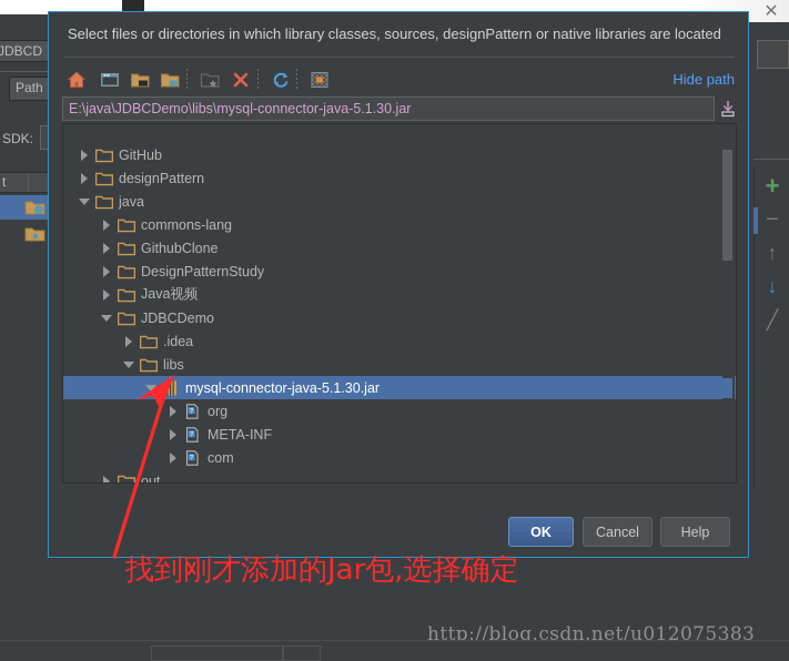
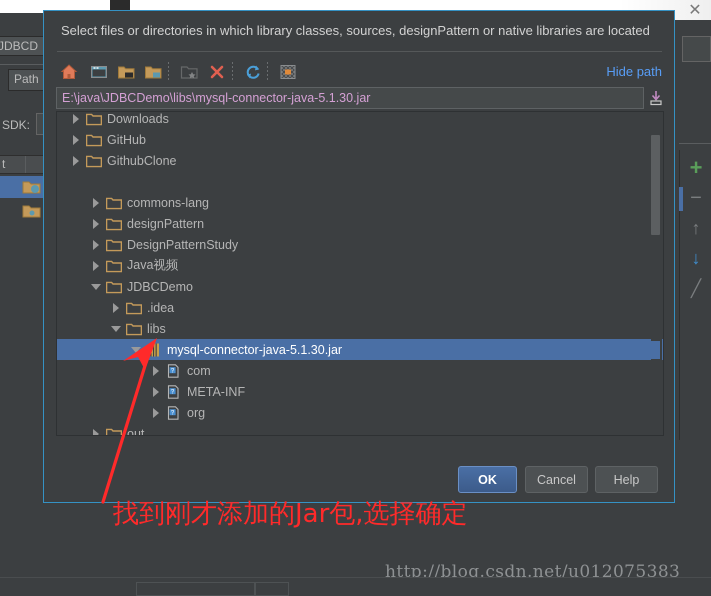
  JDBCD
  Path
  SDK:
  t
  +
  −
  ↑
  ↓
  ╱
  ✕
  Select files or directories in which library classes, sources, designPattern or native libraries are located
  Hide path
  E:\java\JDBCDemo\libs\mysql-connector-java-5.1.30.jar
+ Downloads
  GitHub
- designPattern
+ GithubClone
- java
  commons-lang
- GithubClone
+ designPattern
  DesignPatternStudy
  Java视频
  JDBCDemo
  .idea
  libs
  mysql-connector-java-5.1.30.jar
- org
+ com
  META-INF
- com
+ org
  out
  OK
  Cancel
  Help
  找到刚才添加的Jar包,选择确定
  http://blog.csdn.net/u012075383
